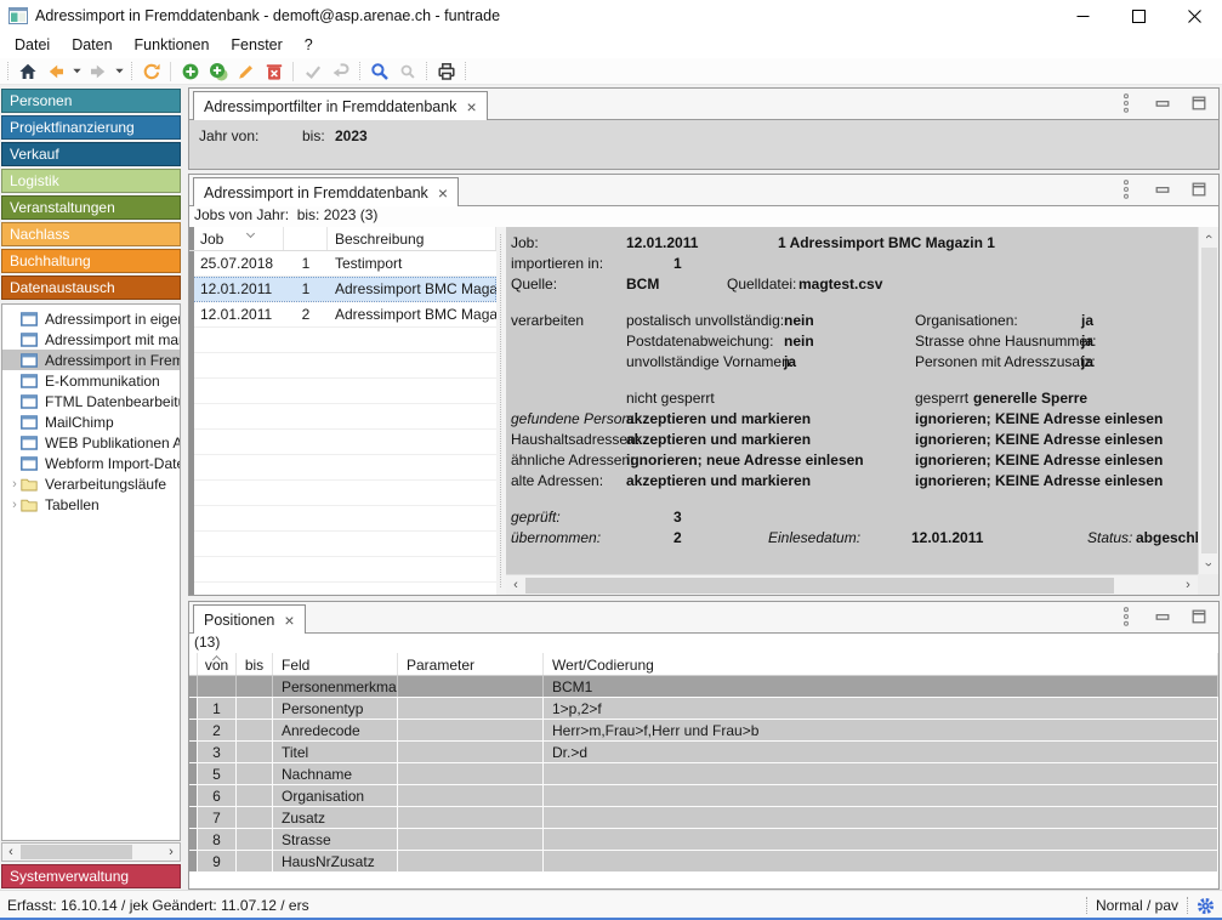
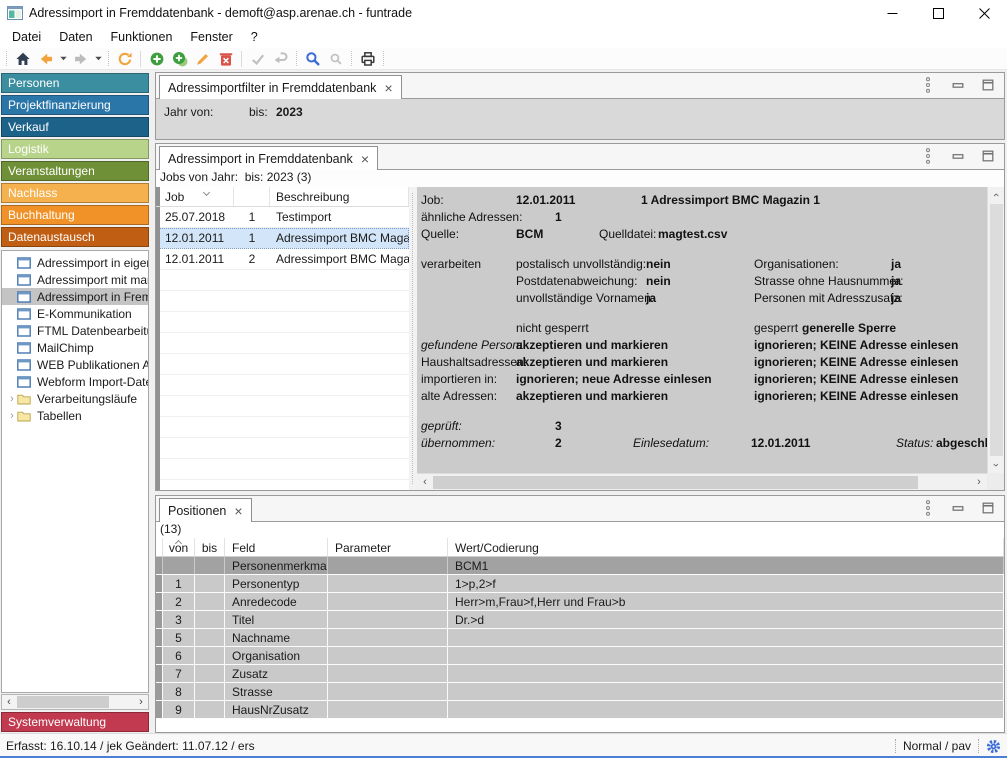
  Adressimport in Fremddatenbank - demoft@asp.arenae.ch - funtrade
  Datei
  Daten
  Funktionen
  Fenster
  ?
  Personen
  Projektfinanzierung
  Verkauf
  Logistik
  Veranstaltungen
  Nachlass
  Buchhaltung
  Datenaustausch
  Adressimport in eige
  Adressimport mit ma
  Adressimport in Frem
  E-Kommunikation
  FTML Datenbearbeit
  MailChimp
  WEB Publikationen A
  Webform Import-Dat
  ›
  Verarbeitungsläufe
  ›
  Tabellen
  ‹
  ›
  Systemverwaltung
  Adressimportfilter in Fremddatenbank
  ×
  Jahr von:
  bis:
  2023
  Adressimport in Fremddatenbank
  ×
  Jobs von Jahr: bis: 2023 (3)
  Job
  Beschreibung
  25.07.2018
  1
  Testimport
  12.01.2011
  1
  Adressimport BMC Maga
  12.01.2011
  2
  Adressimport BMC Maga
  Job:
  12.01.2011
  1 Adressimport BMC Magazin 1
- importieren in:
+ ähnliche Adressen:
  1
  Quelle:
  BCM
  Quelldatei:
  magtest.csv
  verarbeiten
  postalisch unvollständig:
  nein
  Organisationen:
  ja
  Postdatenabweichung:
  nein
  Strasse ohne Hausnummer:
  ja
  unvollständige Vornamen:
  ja
  Personen mit Adresszusatz:
  ja
  nicht gesperrt
  gesperrt
  generelle Sperre
  gefundene Person:
  akzeptieren und markieren
  ignorieren; KEINE Adresse einlesen
  Haushaltsadressen:
  akzeptieren und markieren
  ignorieren; KEINE Adresse einlesen
- ähnliche Adressen:
+ importieren in:
  ignorieren; neue Adresse einlesen
  ignorieren; KEINE Adresse einlesen
  alte Adressen:
  akzeptieren und markieren
  ignorieren; KEINE Adresse einlesen
  geprüft:
  3
  übernommen:
  2
  Einlesedatum:
  12.01.2011
  Status:
  abgesch
  ‹
  ›
  Positionen
  ×
  (13)
  von
  bis
  Feld
  Parameter
  Wert/Codierung
  Personenmerkma
  BCM1
  1
  Personentyp
  1>p,2>f
  2
  Anredecode
  Herr>m,Frau>f,Herr und Frau>b
  3
  Titel
  Dr.>d
  5
  Nachname
  6
  Organisation
  7
  Zusatz
  8
  Strasse
  9
  HausNrZusatz
  Erfasst: 16.10.14 / jek Geändert: 11.07.12 / ers
  Normal / pav
